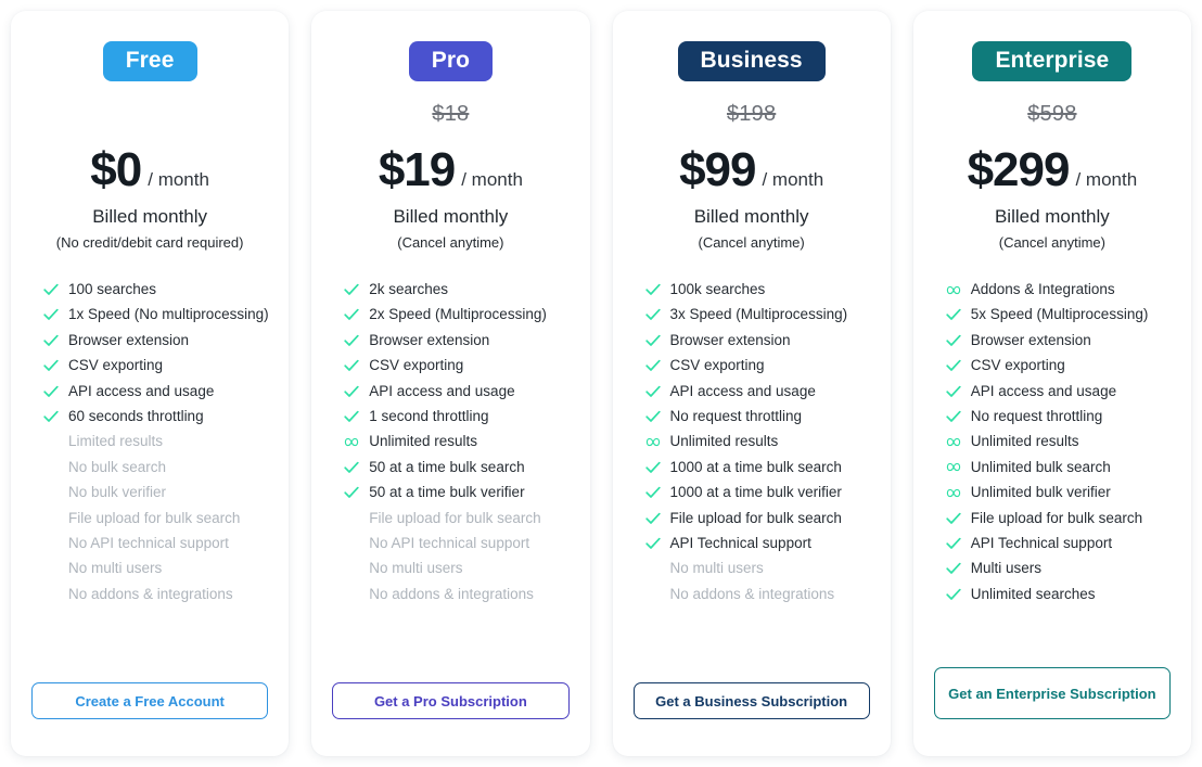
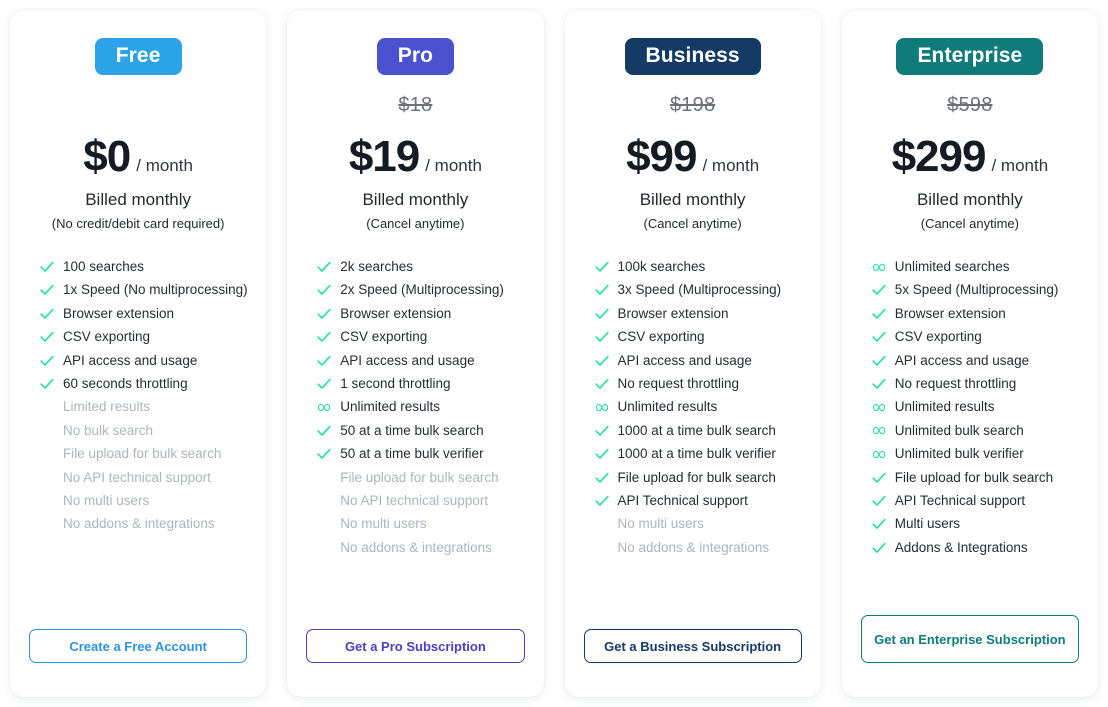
  Free
  $0
  / month
  Billed monthly
  (No credit/debit card required)
  100 searches
  1x Speed (No multiprocessing)
  Browser extension
  CSV exporting
  API access and usage
  60 seconds throttling
  Limited results
  No bulk search
- No bulk verifier
  File upload for bulk search
  No API technical support
  No multi users
  No addons & integrations
  Create a Free Account
  Pro
  $18
  $19
  / month
  Billed monthly
  (Cancel anytime)
  2k searches
  2x Speed (Multiprocessing)
  Browser extension
  CSV exporting
  API access and usage
  1 second throttling
  Unlimited results
  50 at a time bulk search
  50 at a time bulk verifier
  File upload for bulk search
  No API technical support
  No multi users
  No addons & integrations
  Get a Pro Subscription
  Business
  $198
  $99
  / month
  Billed monthly
  (Cancel anytime)
  100k searches
  3x Speed (Multiprocessing)
  Browser extension
  CSV exporting
  API access and usage
  No request throttling
  Unlimited results
  1000 at a time bulk search
  1000 at a time bulk verifier
  File upload for bulk search
  API Technical support
  No multi users
  No addons & integrations
  Get a Business Subscription
  Enterprise
  $598
  $299
  / month
  Billed monthly
  (Cancel anytime)
- Addons & Integrations
+ Unlimited searches
  5x Speed (Multiprocessing)
  Browser extension
  CSV exporting
  API access and usage
  No request throttling
  Unlimited results
  Unlimited bulk search
  Unlimited bulk verifier
  File upload for bulk search
  API Technical support
  Multi users
- Unlimited searches
+ Addons & Integrations
  Get an Enterprise Subscription
